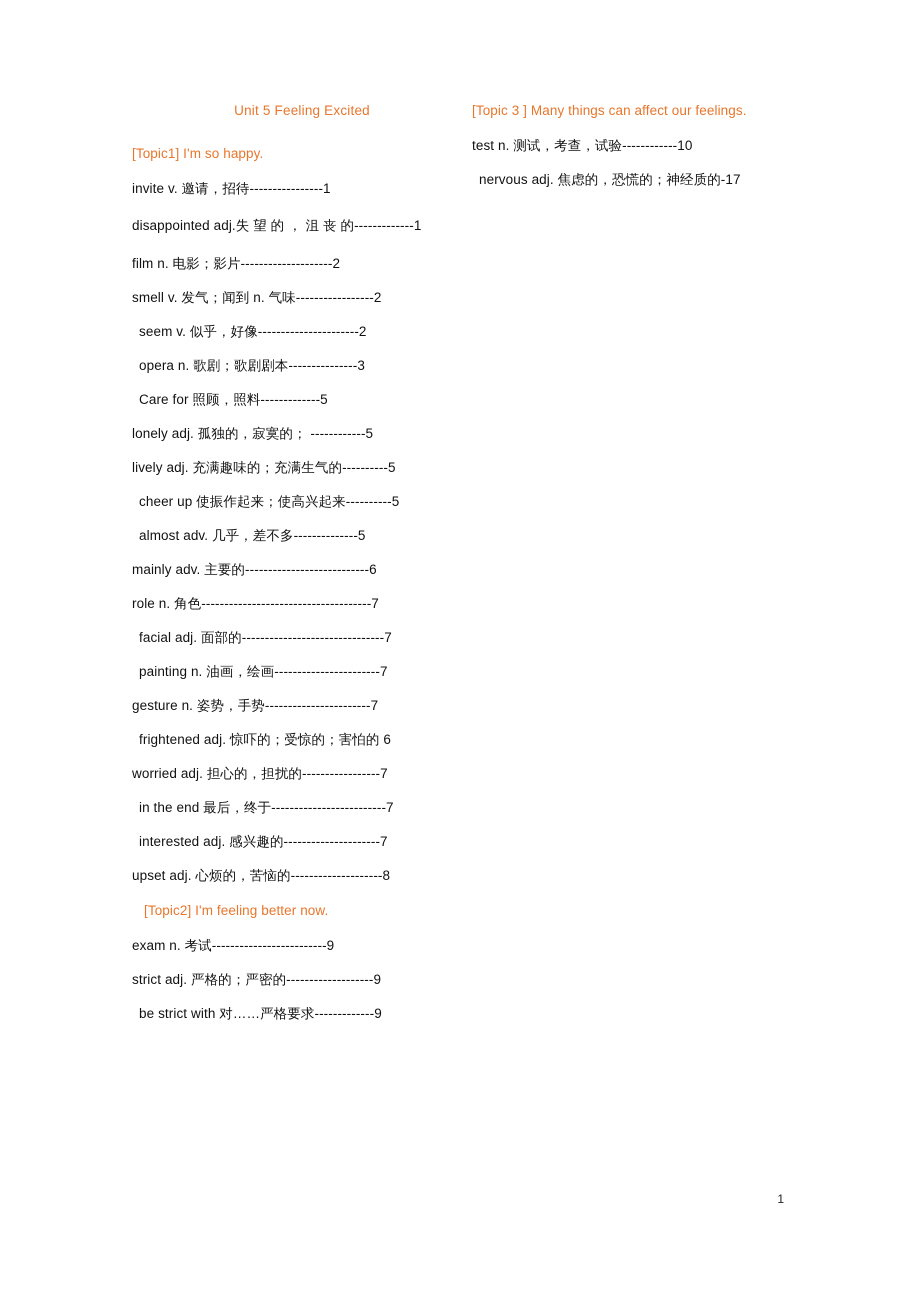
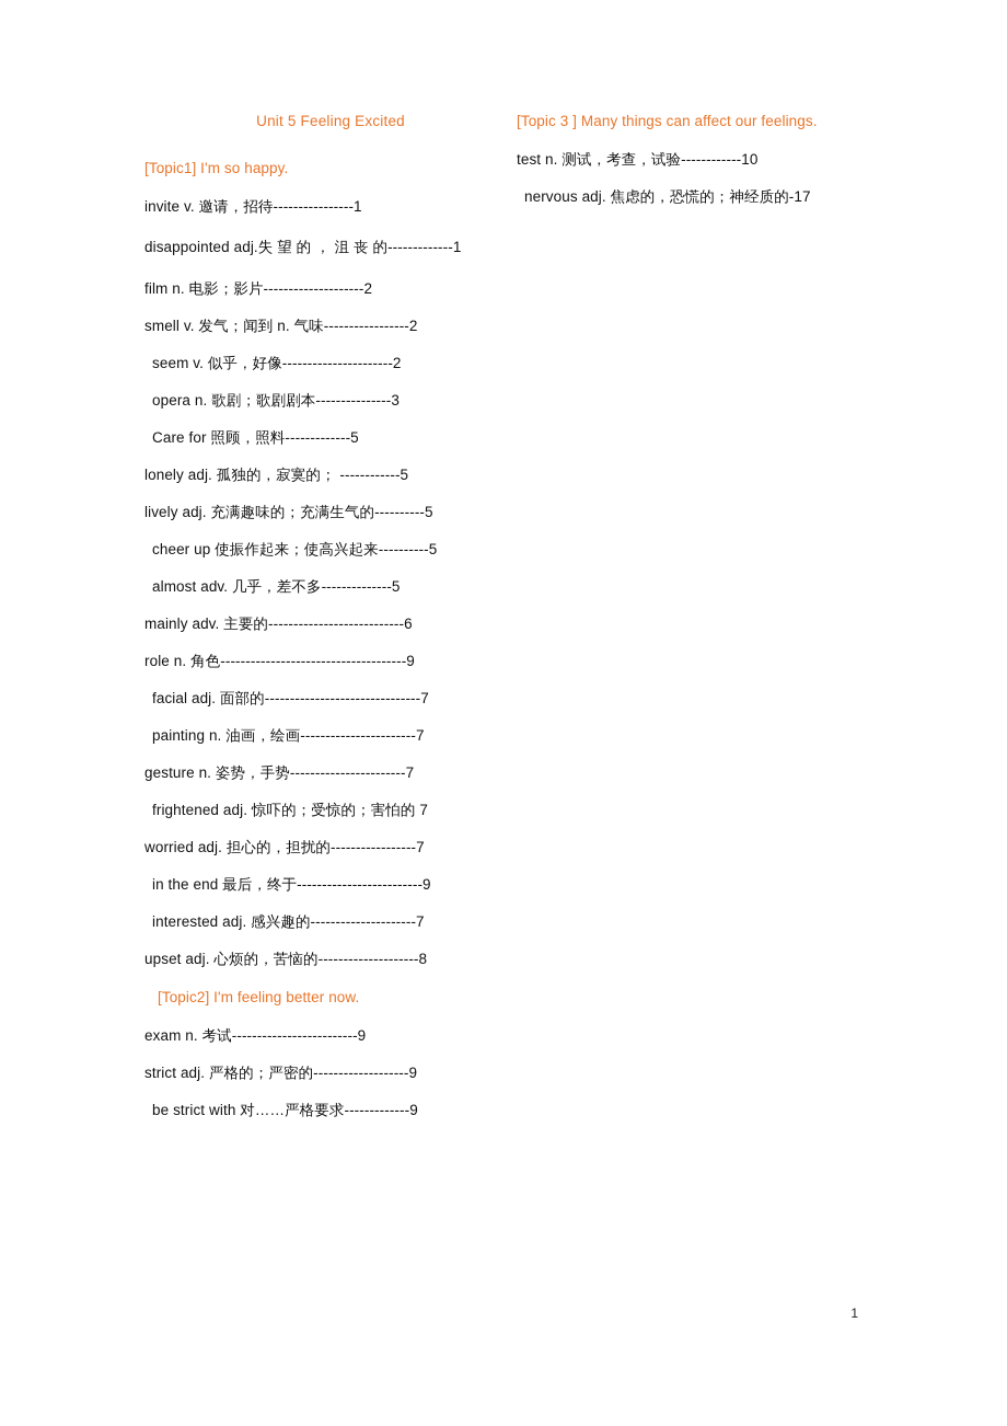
  Unit 5 Feeling Excited
  [Topic1] I'm so happy.
  invite v. 邀请，招待----------------1
  disappointed adj.失 望 的 ， 沮 丧 的-------------1
  film n. 电影；影片--------------------2
  smell v. 发气；闻到 n. 气味-----------------2
  seem v. 似乎，好像----------------------2
  opera n. 歌剧；歌剧剧本---------------3
  Care for 照顾，照料-------------5
  lonely adj. 孤独的，寂寞的； ------------5
  lively adj. 充满趣味的；充满生气的----------5
  cheer up 使振作起来；使高兴起来----------5
  almost adv. 几乎，差不多--------------5
  mainly adv. 主要的---------------------------6
- role n. 角色-------------------------------------7
+ role n. 角色-------------------------------------9
  facial adj. 面部的-------------------------------7
  painting n. 油画，绘画-----------------------7
  gesture n. 姿势，手势-----------------------7
- frightened adj. 惊吓的；受惊的；害怕的 6
+ frightened adj. 惊吓的；受惊的；害怕的 7
  worried adj. 担心的，担扰的-----------------7
- in the end 最后，终于-------------------------7
+ in the end 最后，终于-------------------------9
  interested adj. 感兴趣的---------------------7
  upset adj. 心烦的，苦恼的--------------------8
  [Topic2] I'm feeling better now.
  exam n. 考试-------------------------9
  strict adj. 严格的；严密的-------------------9
  be strict with 对……严格要求-------------9
  [Topic 3 ] Many things can affect our feelings.
  test n. 测试，考查，试验------------10
  nervous adj. 焦虑的，恐慌的；神经质的-17
  1
